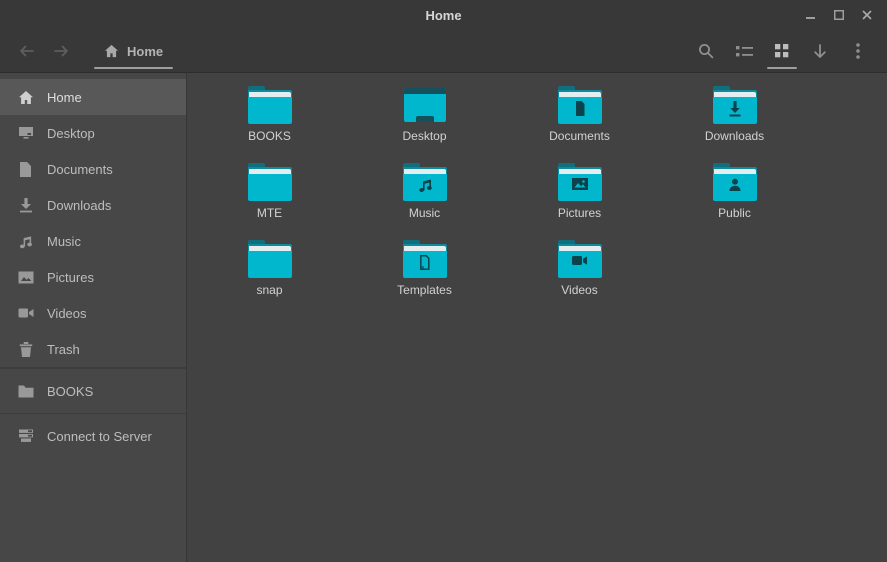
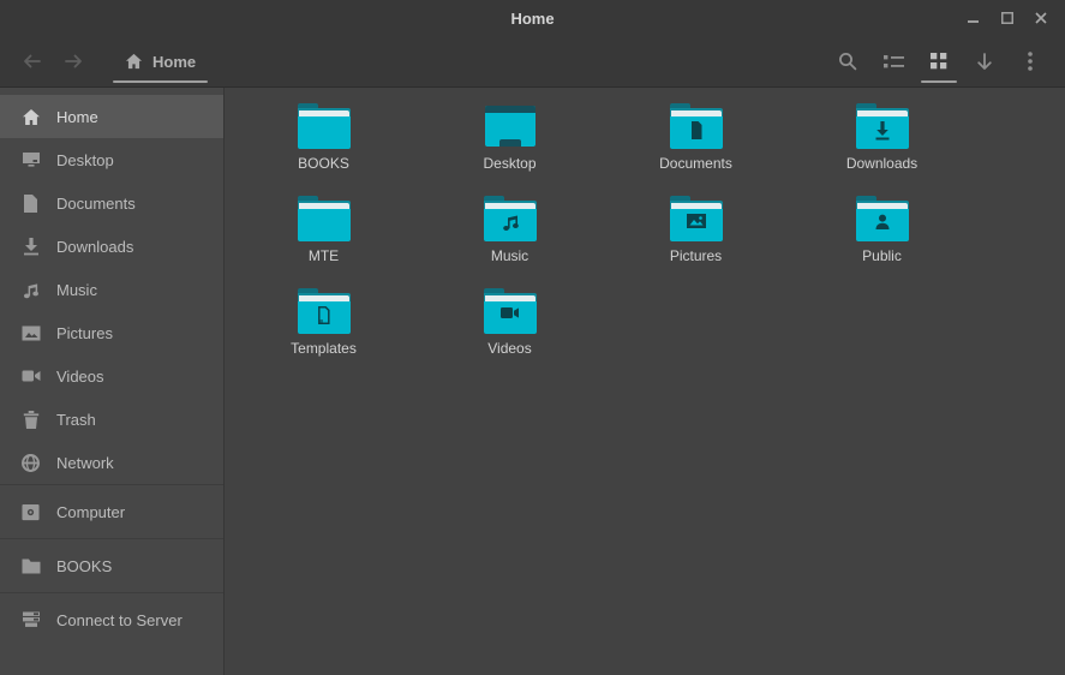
  Home
  Home
  Home
  Desktop
  Documents
  Downloads
  Music
  Pictures
  Videos
  Trash
+ Network
+ Computer
  BOOKS
  Connect to Server
  BOOKS
  Desktop
  Documents
  Downloads
  MTE
  Music
  Pictures
  Public
- snap
  Templates
  Videos
